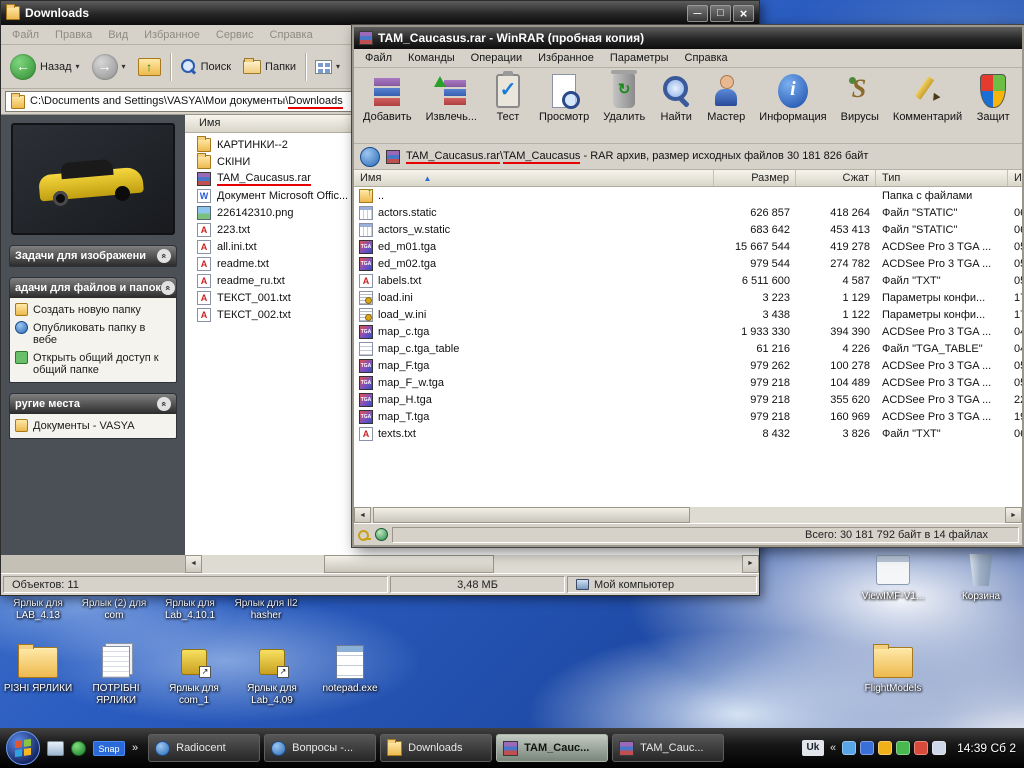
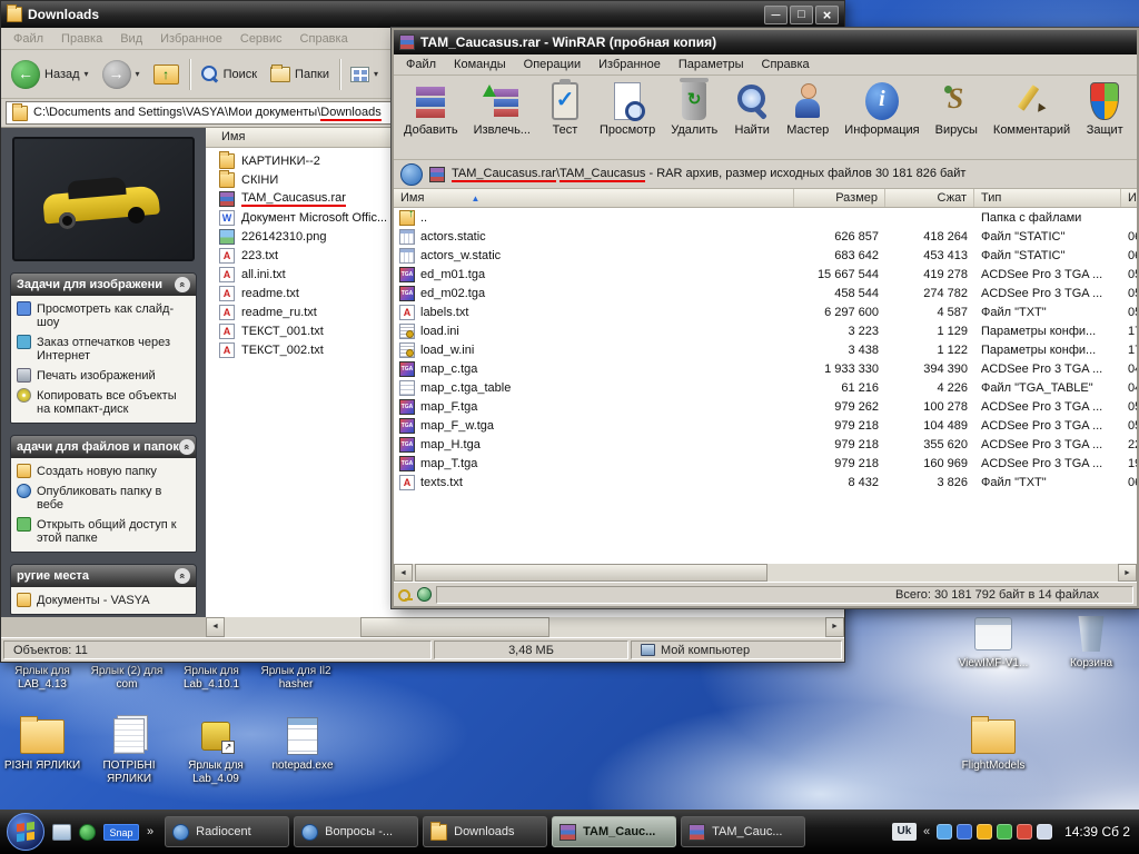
  Ярлык для LAB_4.13
  Ярлык (2) для com
  Ярлык для Lab_4.10.1
  Ярлык для Il2 hasher
  РІЗНІ ЯРЛИКИ
  ПОТРІБНІ ЯРЛИКИ
- Ярлык для com_1
  Ярлык для Lab_4.09
  notepad.exe
  ViewIMF-V1...
  Корзина
  FlightModels
  Downloads
  Файл
  Правка
  Вид
  Избранное
  Сервис
  Справка
  Назад
  Поиск
  Папки
  C:\Documents and Settings\VASYA\Мои документы\
  Downloads
  Задачи для изображени
+ Просмотреть как слайд-шоу
+ Заказ отпечатков через Интернет
+ Печать изображений
+ Копировать все объекты на компакт-диск
  адачи для файлов и папок
  Создать новую папку
  Опубликовать папку в вебе
- Открыть общий доступ к общий папке
+ Открыть общий доступ к этой папке
  ругие места
  Документы - VASYA
  Имя
  КАРТИНКИ--2
  СКІНИ
  TAM_Caucasus.rar
  Документ Microsoft Offic...
  226142310.png
  223.txt
  all.ini.txt
  readme.txt
  readme_ru.txt
  ТЕКСТ_001.txt
  ТЕКСТ_002.txt
  Объектов: 11
  3,48 МБ
  Мой компьютер
  TAM_Caucasus.rar - WinRAR (пробная копия)
  Файл
  Команды
  Операции
  Избранное
  Параметры
  Справка
  Добавить
  Извлечь...
  Тест
  Просмотр
  Удалить
  Найти
  Мастер
  Информация
  Вирусы
  Комментарий
  Защит
  TAM_Caucasus.rar
  \
  TAM_Caucasus
  - RAR архив, размер исходных файлов 30 181 826 байт
  Имя
  Размер
  Сжат
  Тип
  ..
  Папка с файлами
  actors.static
  626 857
  418 264
  Файл "STATIC"
  actors_w.static
  683 642
  453 413
  Файл "STATIC"
  ed_m01.tga
  15 667 544
  419 278
  ACDSee Pro 3 TGA ...
  ed_m02.tga
- 979 544
+ 458 544
  274 782
  ACDSee Pro 3 TGA ...
  labels.txt
- 6 511 600
+ 6 297 600
  4 587
  Файл "TXT"
  load.ini
  3 223
  1 129
  Параметры конфи...
  load_w.ini
  3 438
  1 122
  Параметры конфи...
  map_c.tga
  1 933 330
  394 390
  ACDSee Pro 3 TGA ...
  map_c.tga_table
  61 216
  4 226
  Файл "TGA_TABLE"
  map_F.tga
  979 262
  100 278
  ACDSee Pro 3 TGA ...
  map_F_w.tga
  979 218
  104 489
  ACDSee Pro 3 TGA ...
  map_H.tga
  979 218
  355 620
  ACDSee Pro 3 TGA ...
  map_T.tga
  979 218
  160 969
  ACDSee Pro 3 TGA ...
  texts.txt
  8 432
  3 826
  Файл "TXT"
  Всего: 30 181 792 байт в 14 файлах
  Snap
  »
  Radiocent
  Вопросы -...
  Downloads
  TAM_Cauc...
  TAM_Cauc...
  Uk
  «
  14:39 Сб 2
